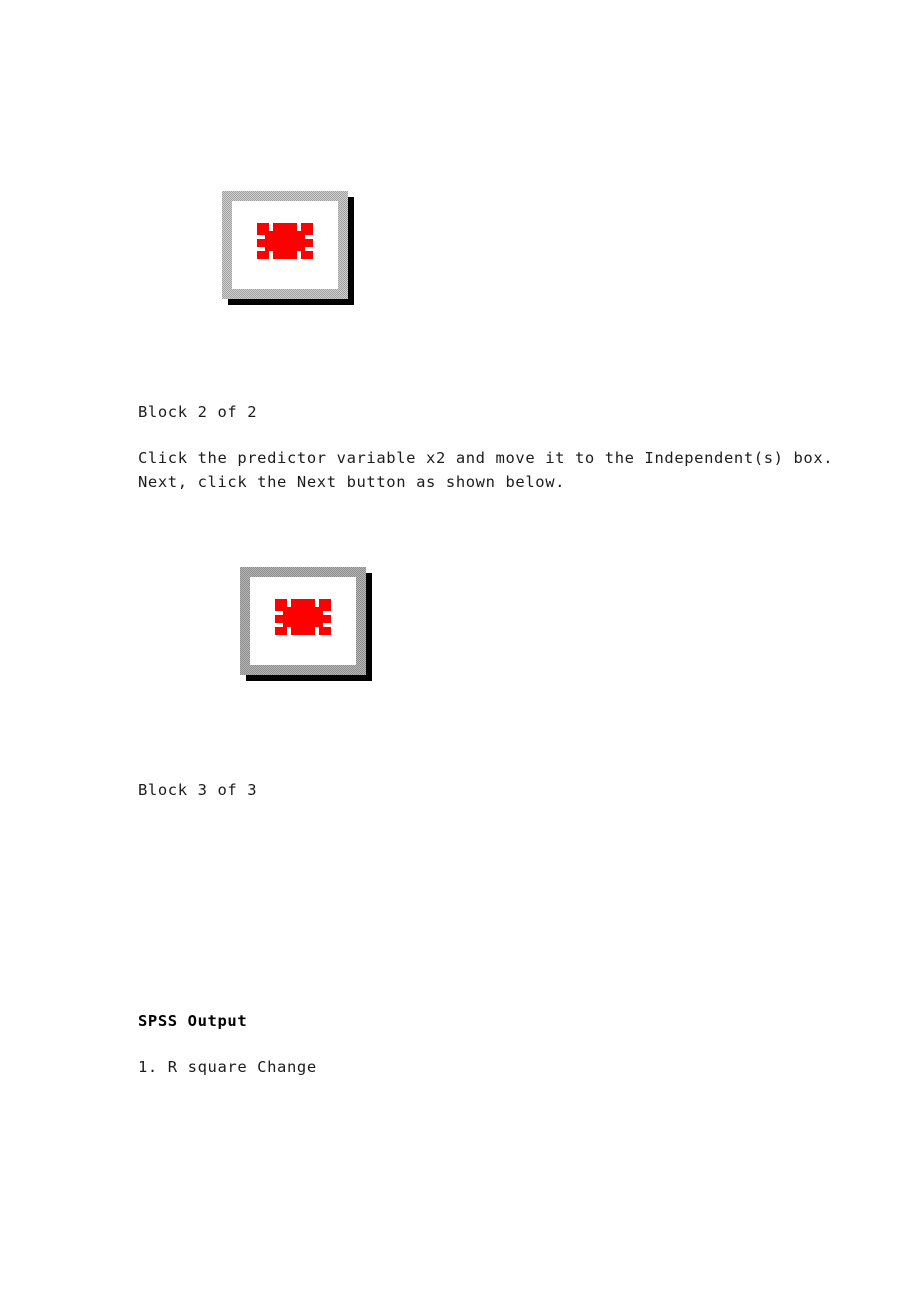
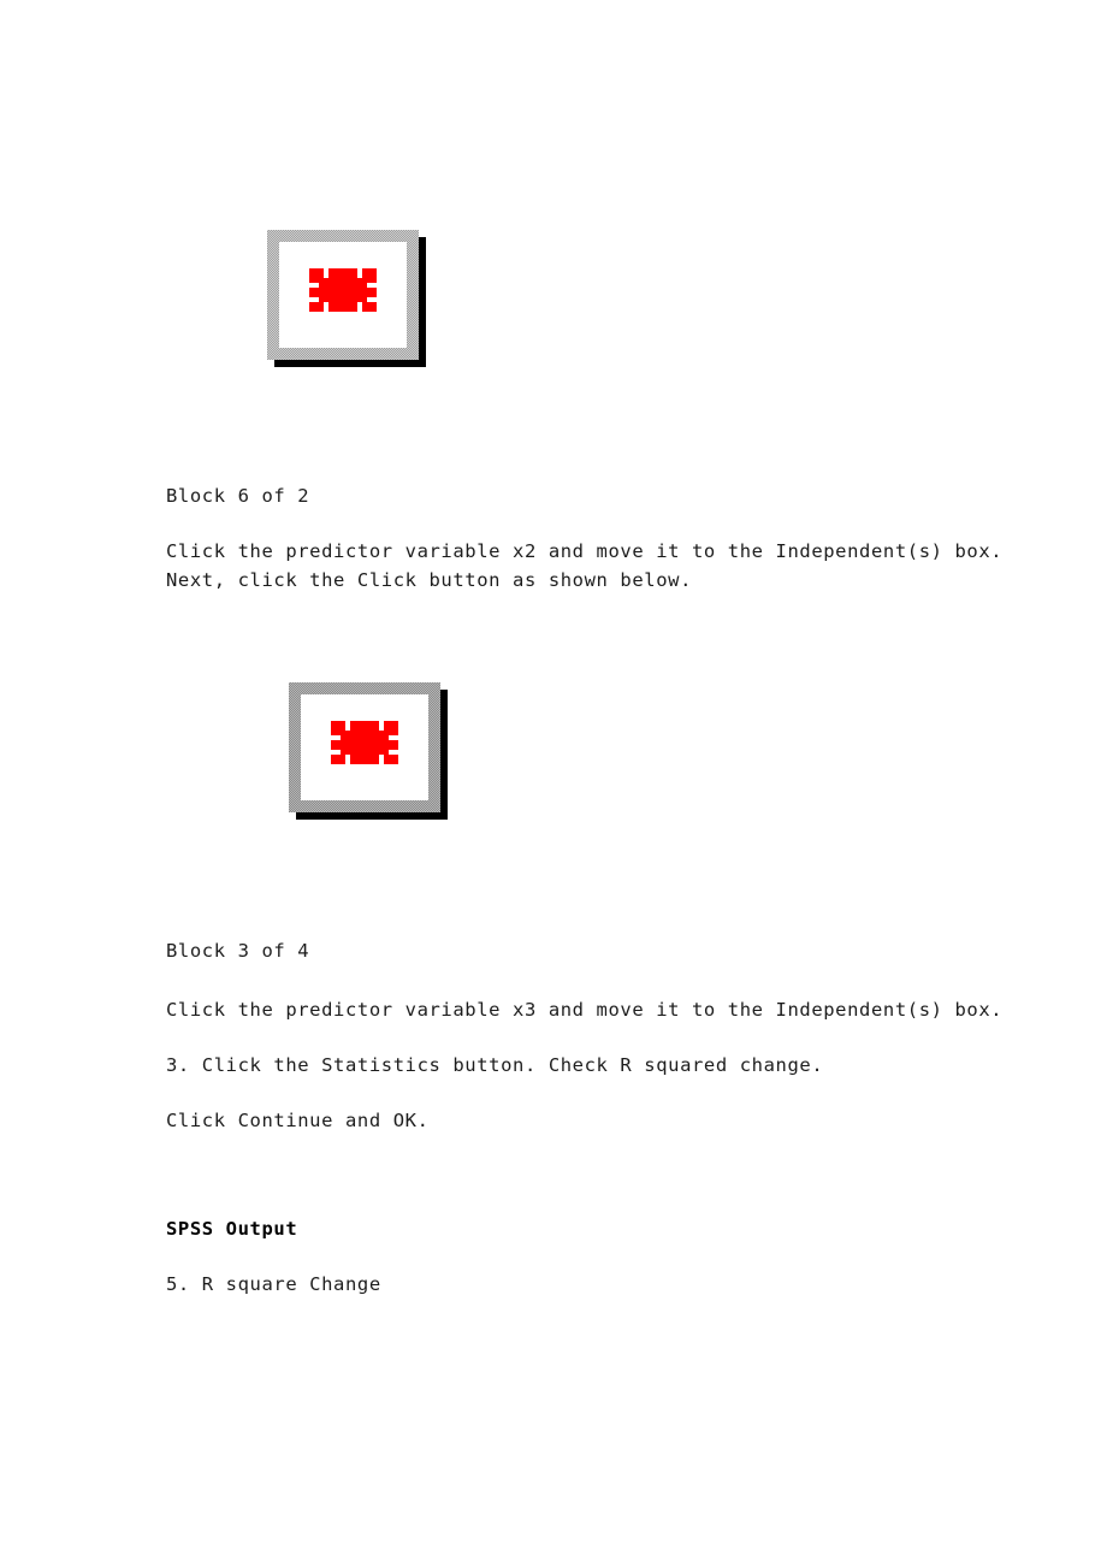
- Block 2 of 2
+ Block 6 of 2
  Click the predictor variable x2 and move it to the Independent(s) box.
- Next, click the Next button as shown below.
+ Next, click the Click button as shown below.
- Block 3 of 3
+ Block 3 of 4
+ Click the predictor variable x3 and move it to the Independent(s) box.
+ 3. Click the Statistics button. Check R squared change.
+ Click Continue and OK.
  SPSS Output
- 1. R square Change
+ 5. R square Change
